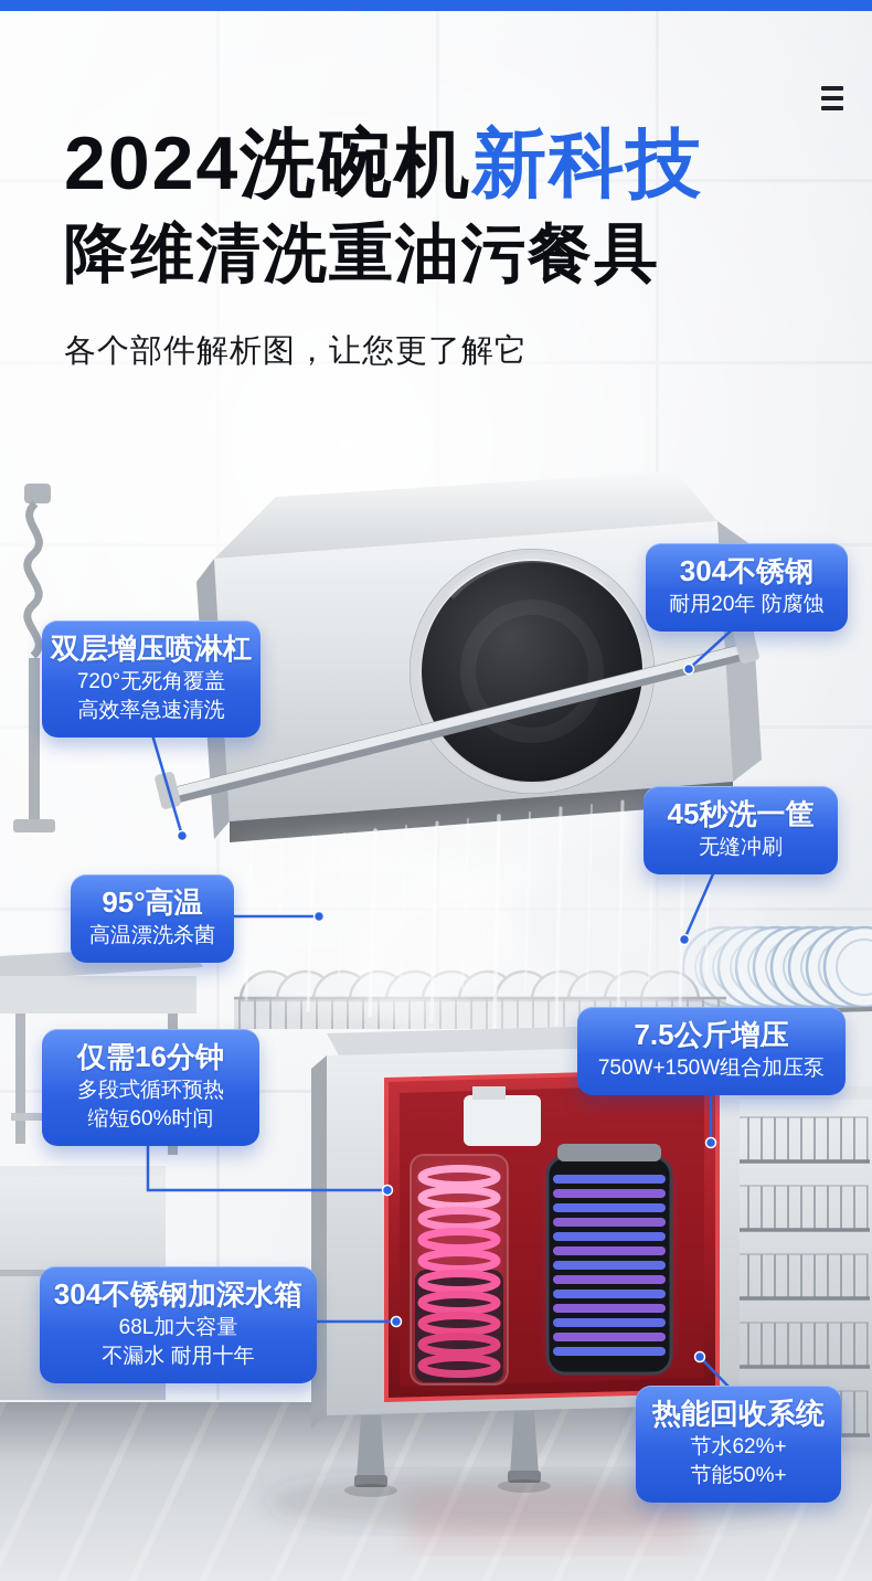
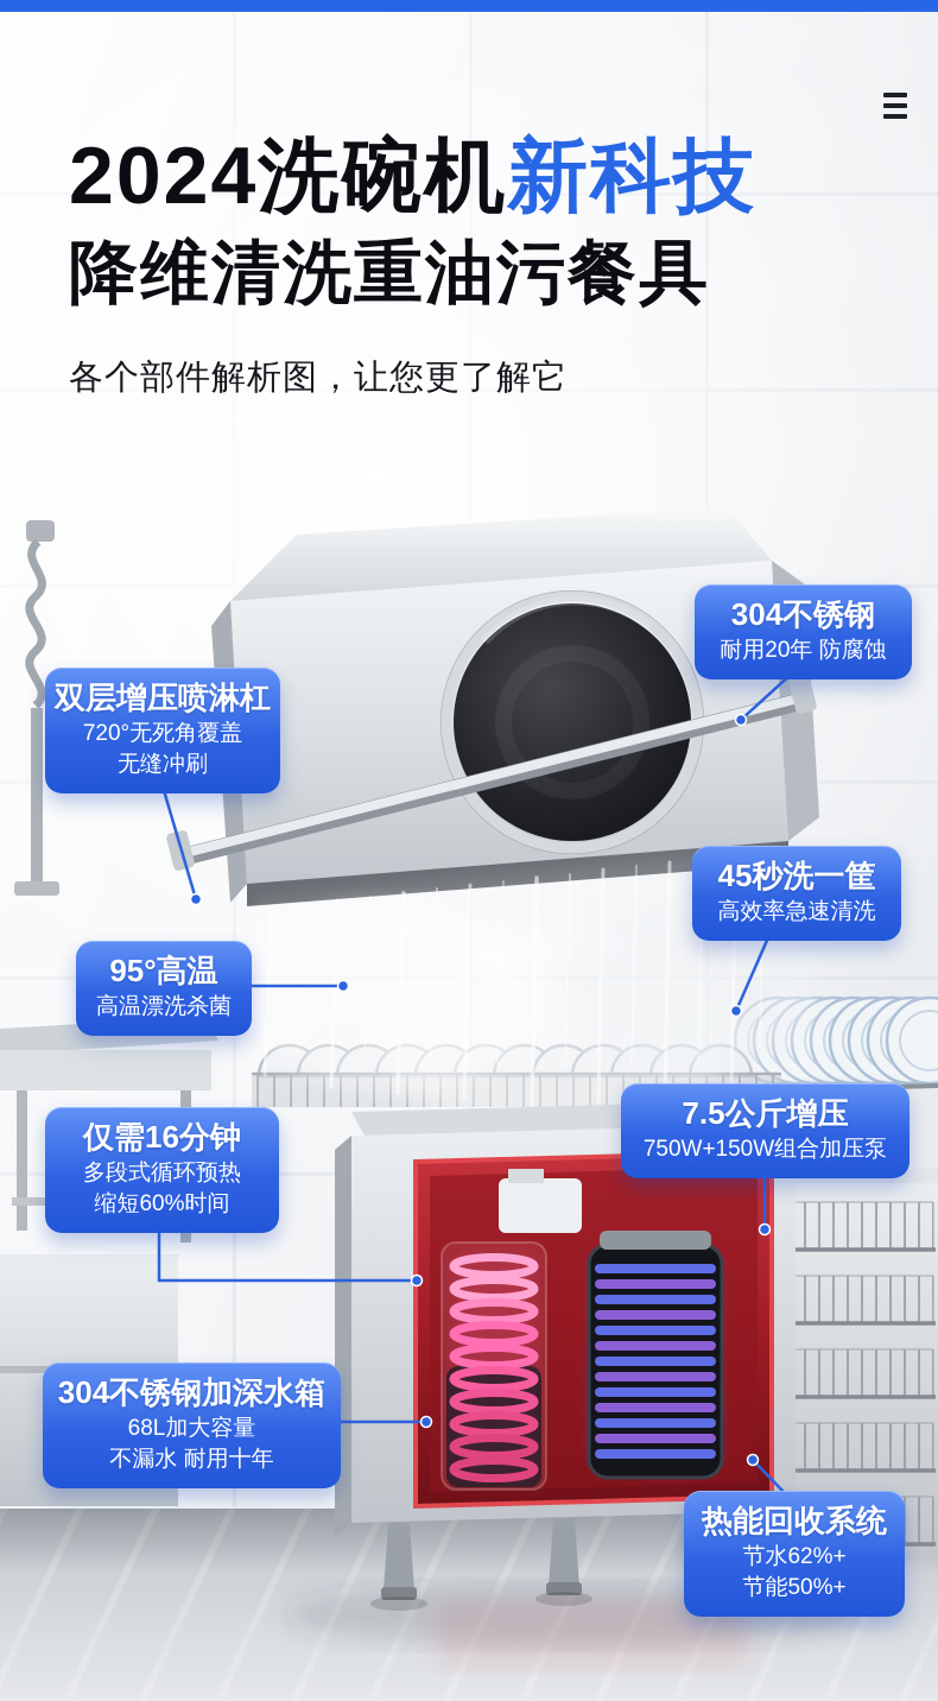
  2024洗碗机新科技
  降维清洗重油污餐具
  各个部件解析图，让您更了解它
  304不锈钢
  耐用20年 防腐蚀
  双层增压喷淋杠
  720°无死角覆盖
- 高效率急速清洗
+ 无缝冲刷
  45秒洗一筐
- 无缝冲刷
+ 高效率急速清洗
  95°高温
  高温漂洗杀菌
  仅需16分钟
  多段式循环预热
  缩短60%时间
  7.5公斤增压
  750W+150W组合加压泵
  304不锈钢加深水箱
  68L加大容量
  不漏水 耐用十年
  热能回收系统
  节水62%+
  节能50%+
